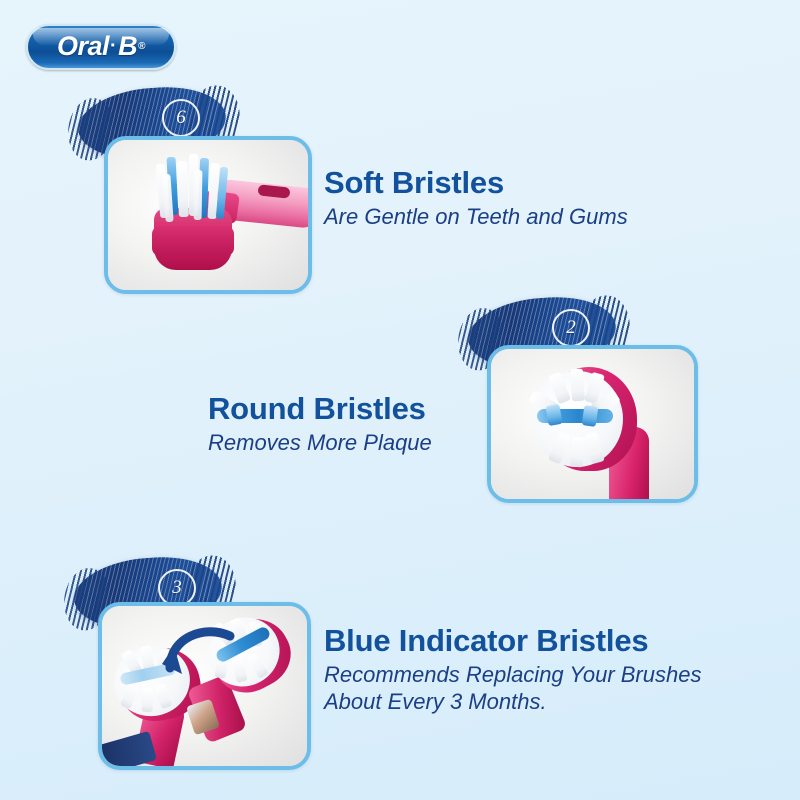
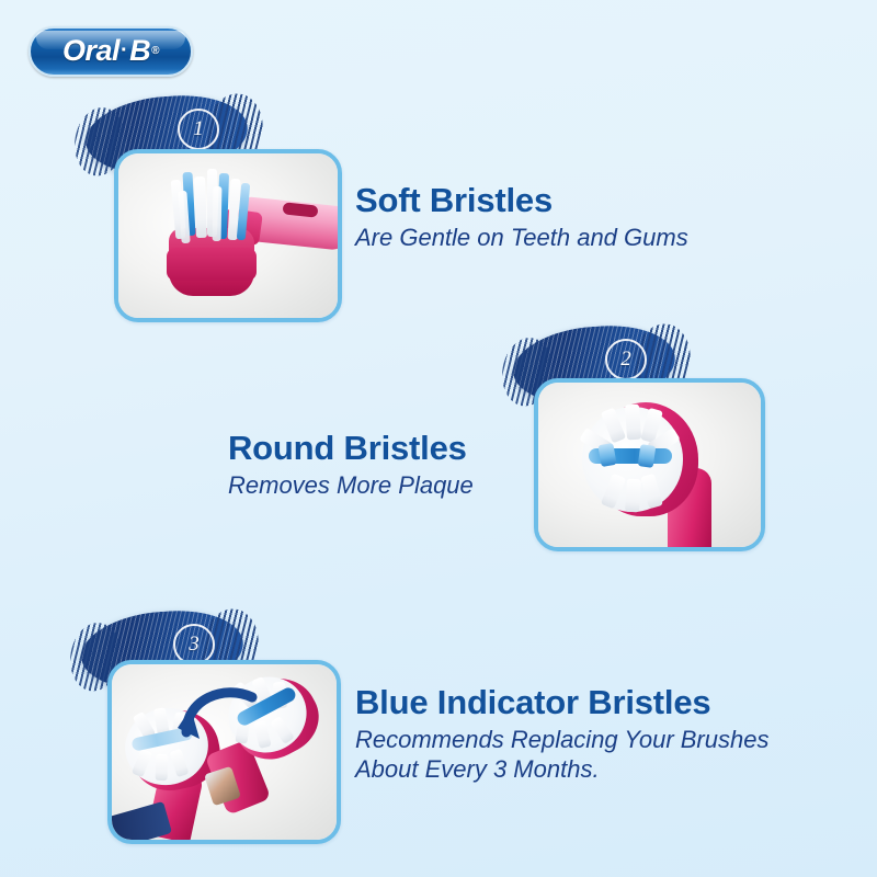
  Oral
  ·
  B
  ®
- 6
+ 1
  Soft Bristles
  Are Gentle on Teeth and Gums
  2
  Round Bristles
  Removes More Plaque
  3
  Blue Indicator Bristles
  Recommends Replacing Your Brushes
  About Every 3 Months.
